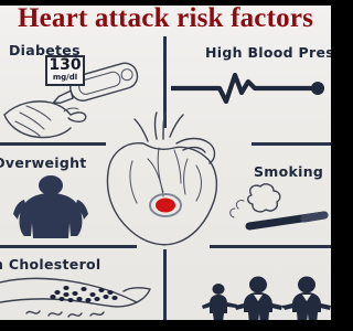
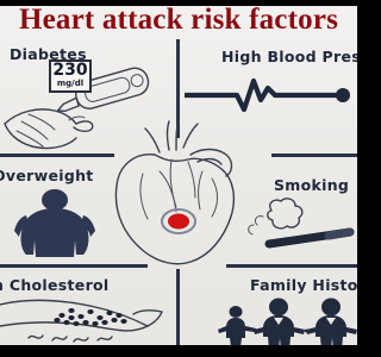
  Heart attack risk factors
  Diabetes
- 130
+ 230
  mg/dl
  High Blood Pres
  verweight
  Smoking
  Cholesterol
+ Family Histo
